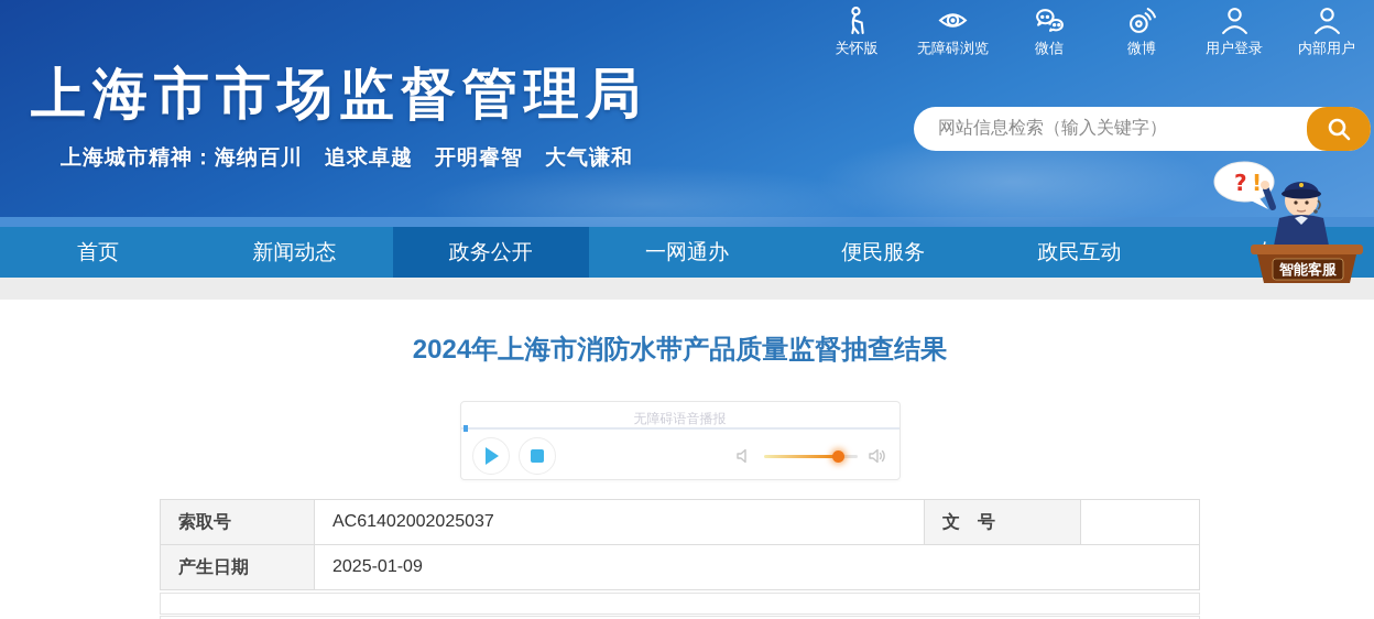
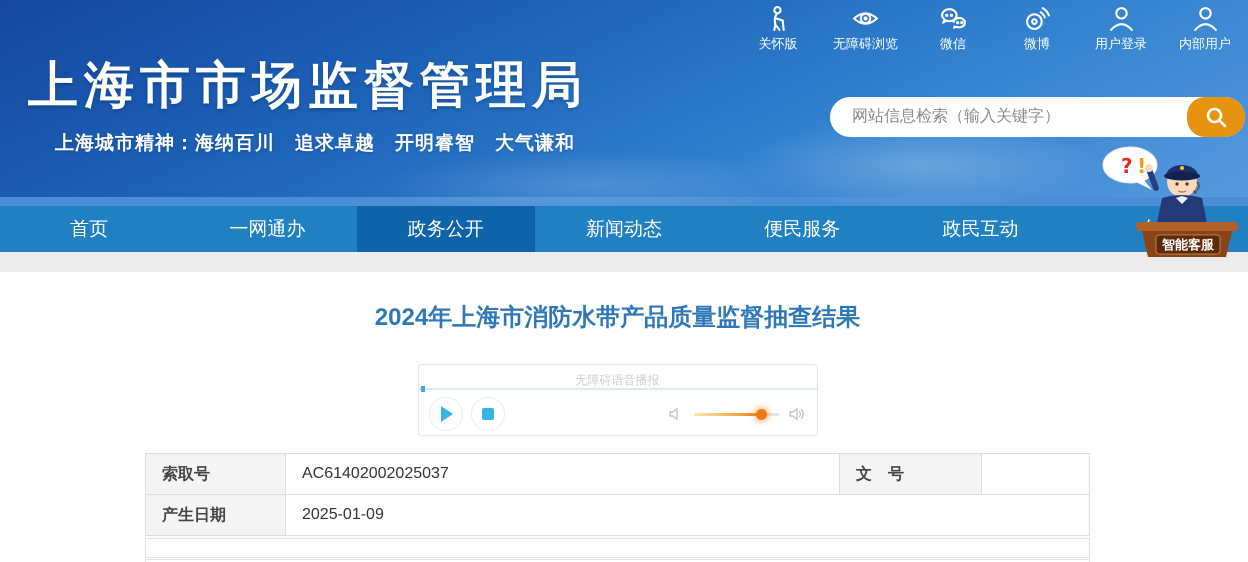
  关怀版
  无障碍浏览
  微信
  微博
  用户登录
  内部用户
  上海市市场监督管理局
  上海城市精神：海纳百川 追求卓越 开明睿智 大气谦和
  网站信息检索（输入关键字）
  首页
- 新闻动态
+ 一网通办
  政务公开
- 一网通办
+ 新闻动态
  便民服务
  政民互动
  ?
  !
  智能客服
  2024年上海市消防水带产品质量监督抽查结果
  无障碍语音播报
  索取号
  AC61402002025037
  文 号
  产生日期
  2025-01-09
